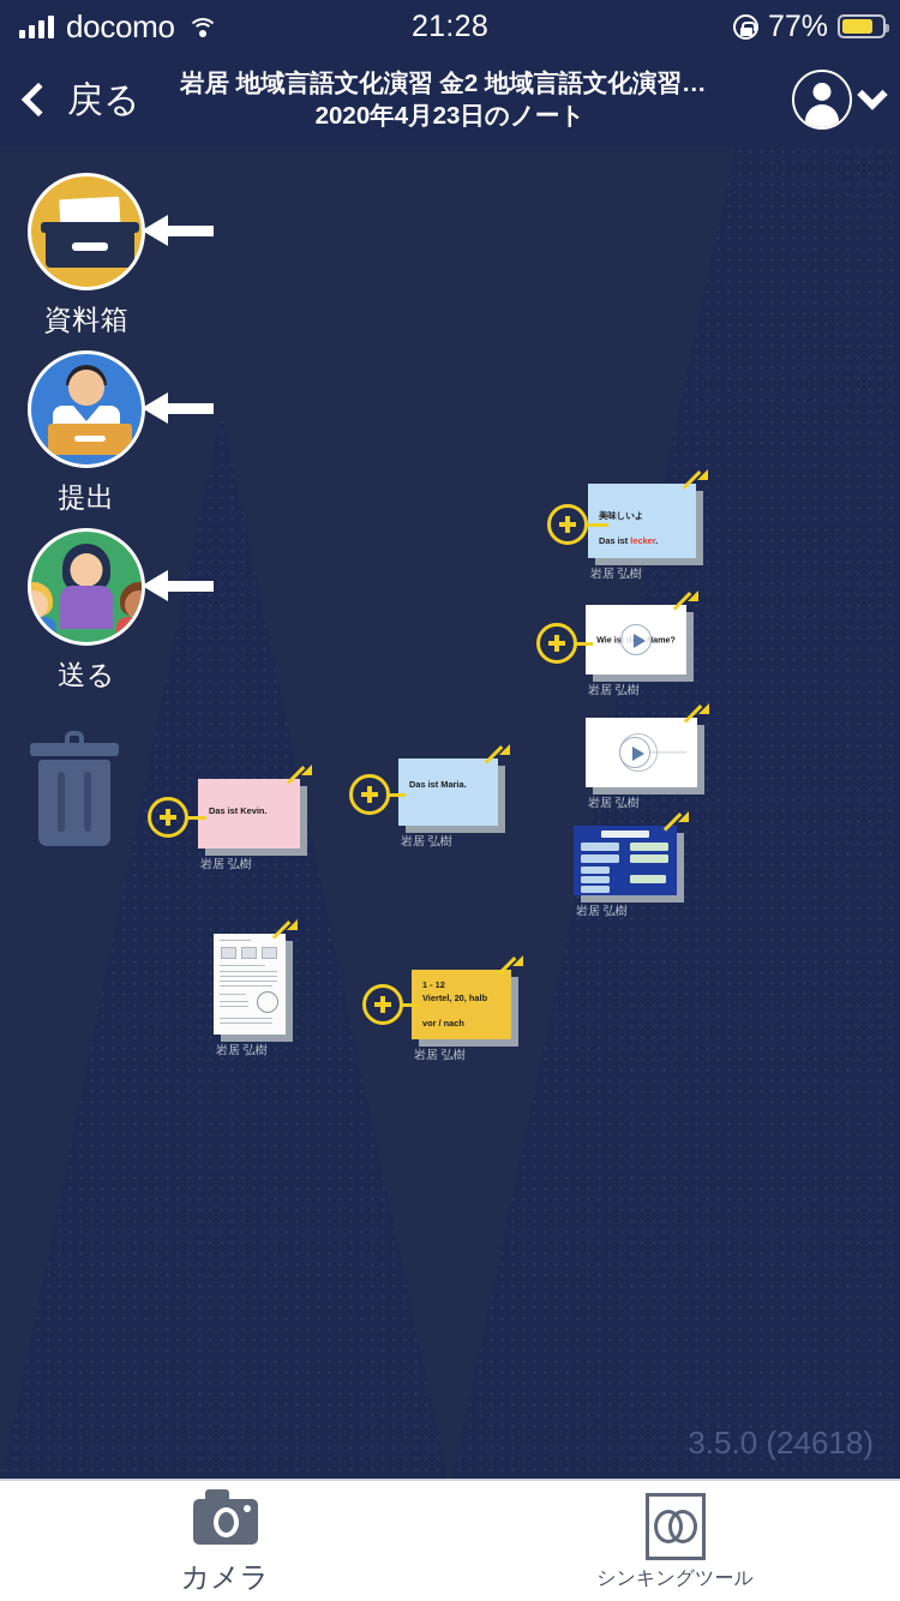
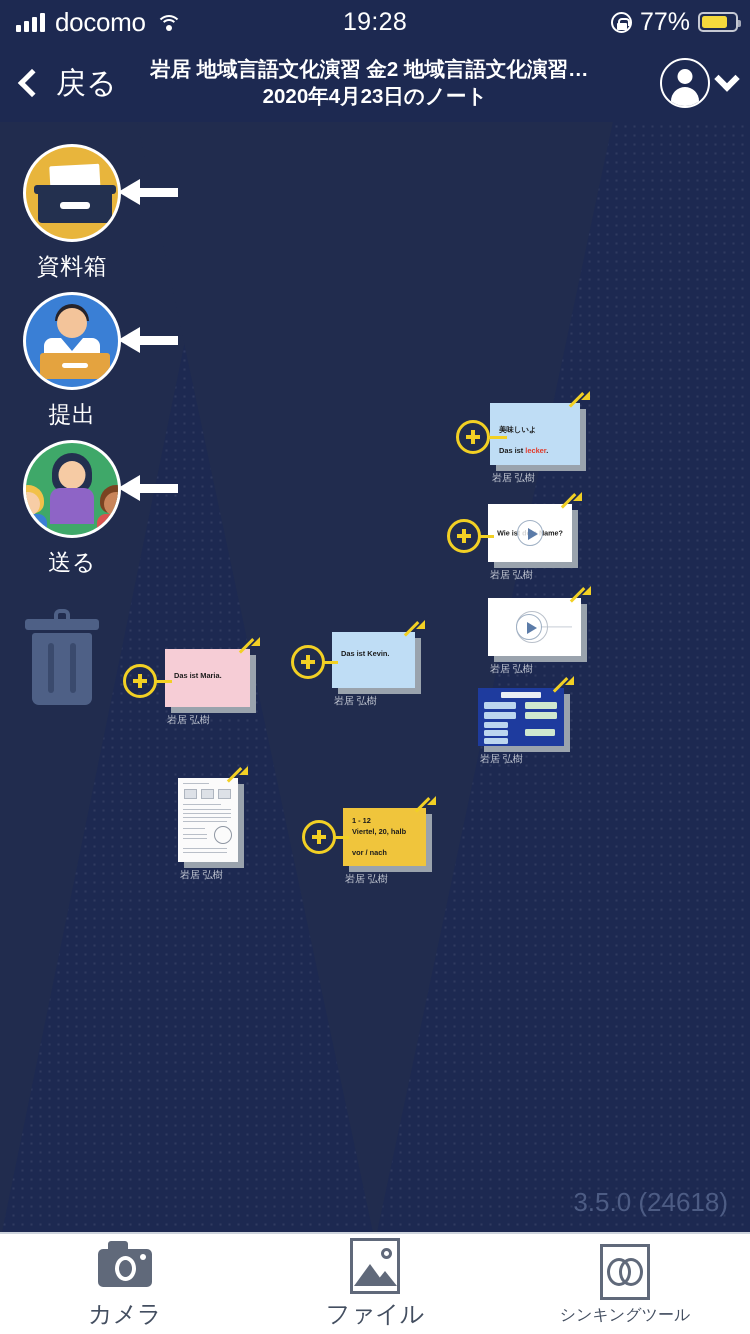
  docomo
- 21:28
+ 19:28
  77%
  戻る
  岩居 地域言語文化演習 金2 地域言語文化演習（ド
  2020年4月23日のノート
  資料箱
  提出
  送る
  美味しいよ
  Das ist lecker.
  岩居 弘樹
  Wie ist dein Name?
  岩居 弘樹
  岩居 弘樹
  岩居 弘樹
- Das ist Kevin.
+ Das ist Maria.
  岩居 弘樹
- Das ist Maria.
+ Das ist Kevin.
  岩居 弘樹
  岩居 弘樹
  1 - 12
  Viertel, 20, halb
  vor / nach
  岩居 弘樹
  3.5.0 (24618)
  カメラ
+ ファイル
  シンキングツール
